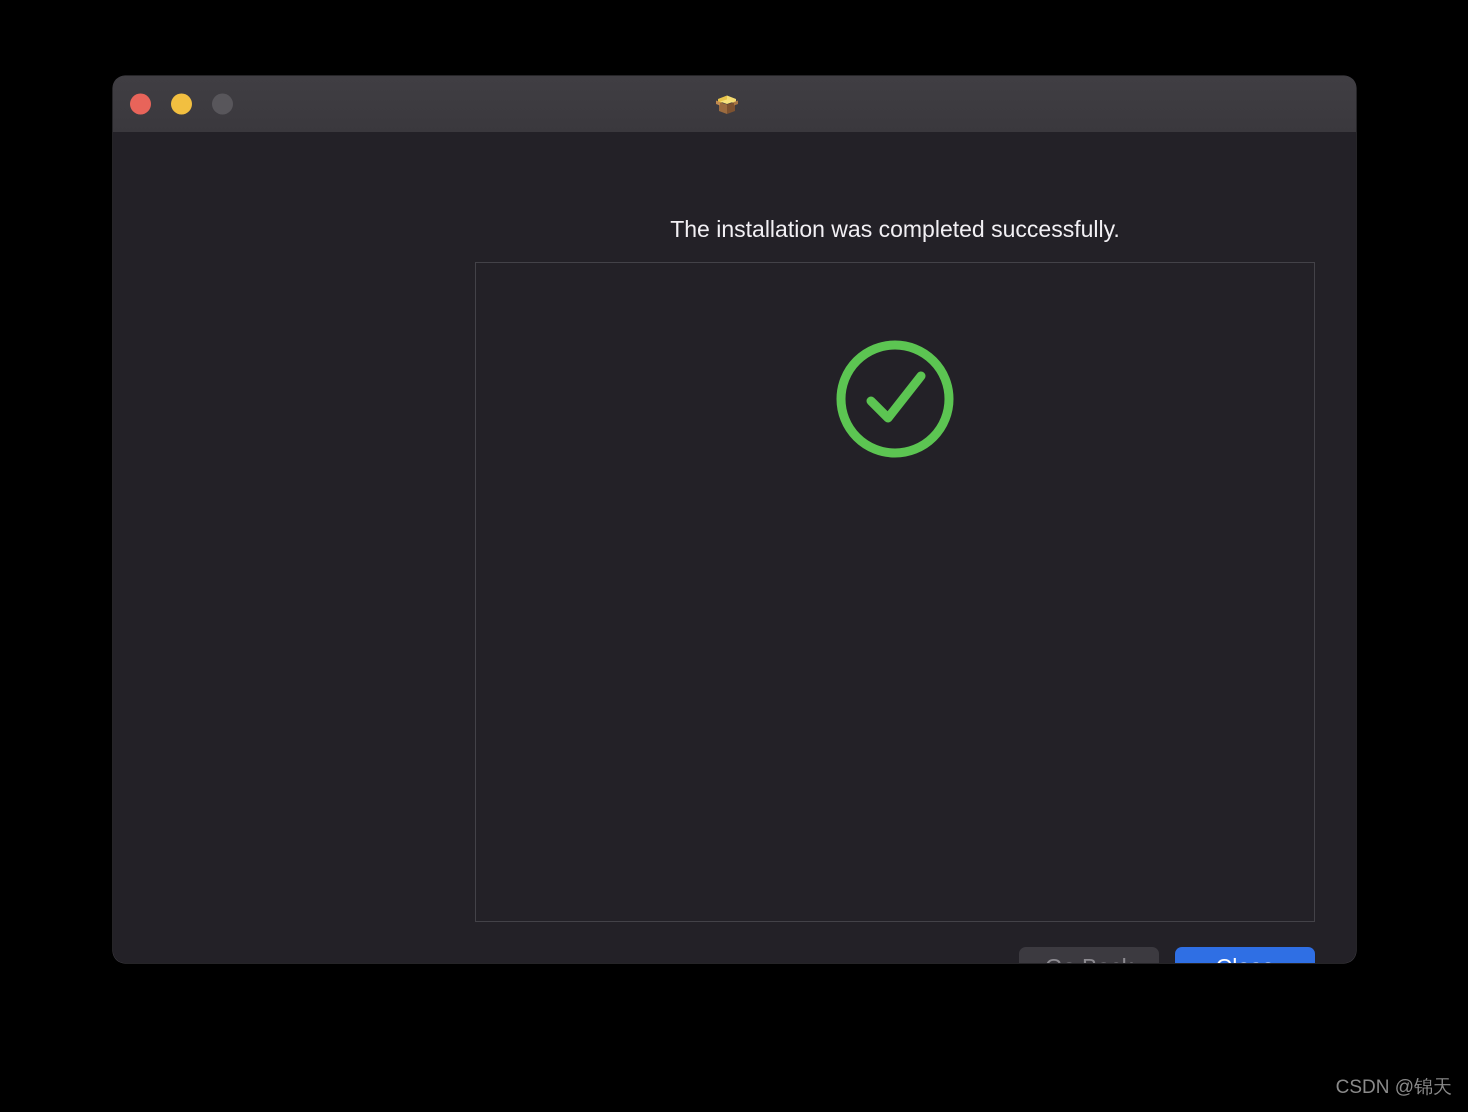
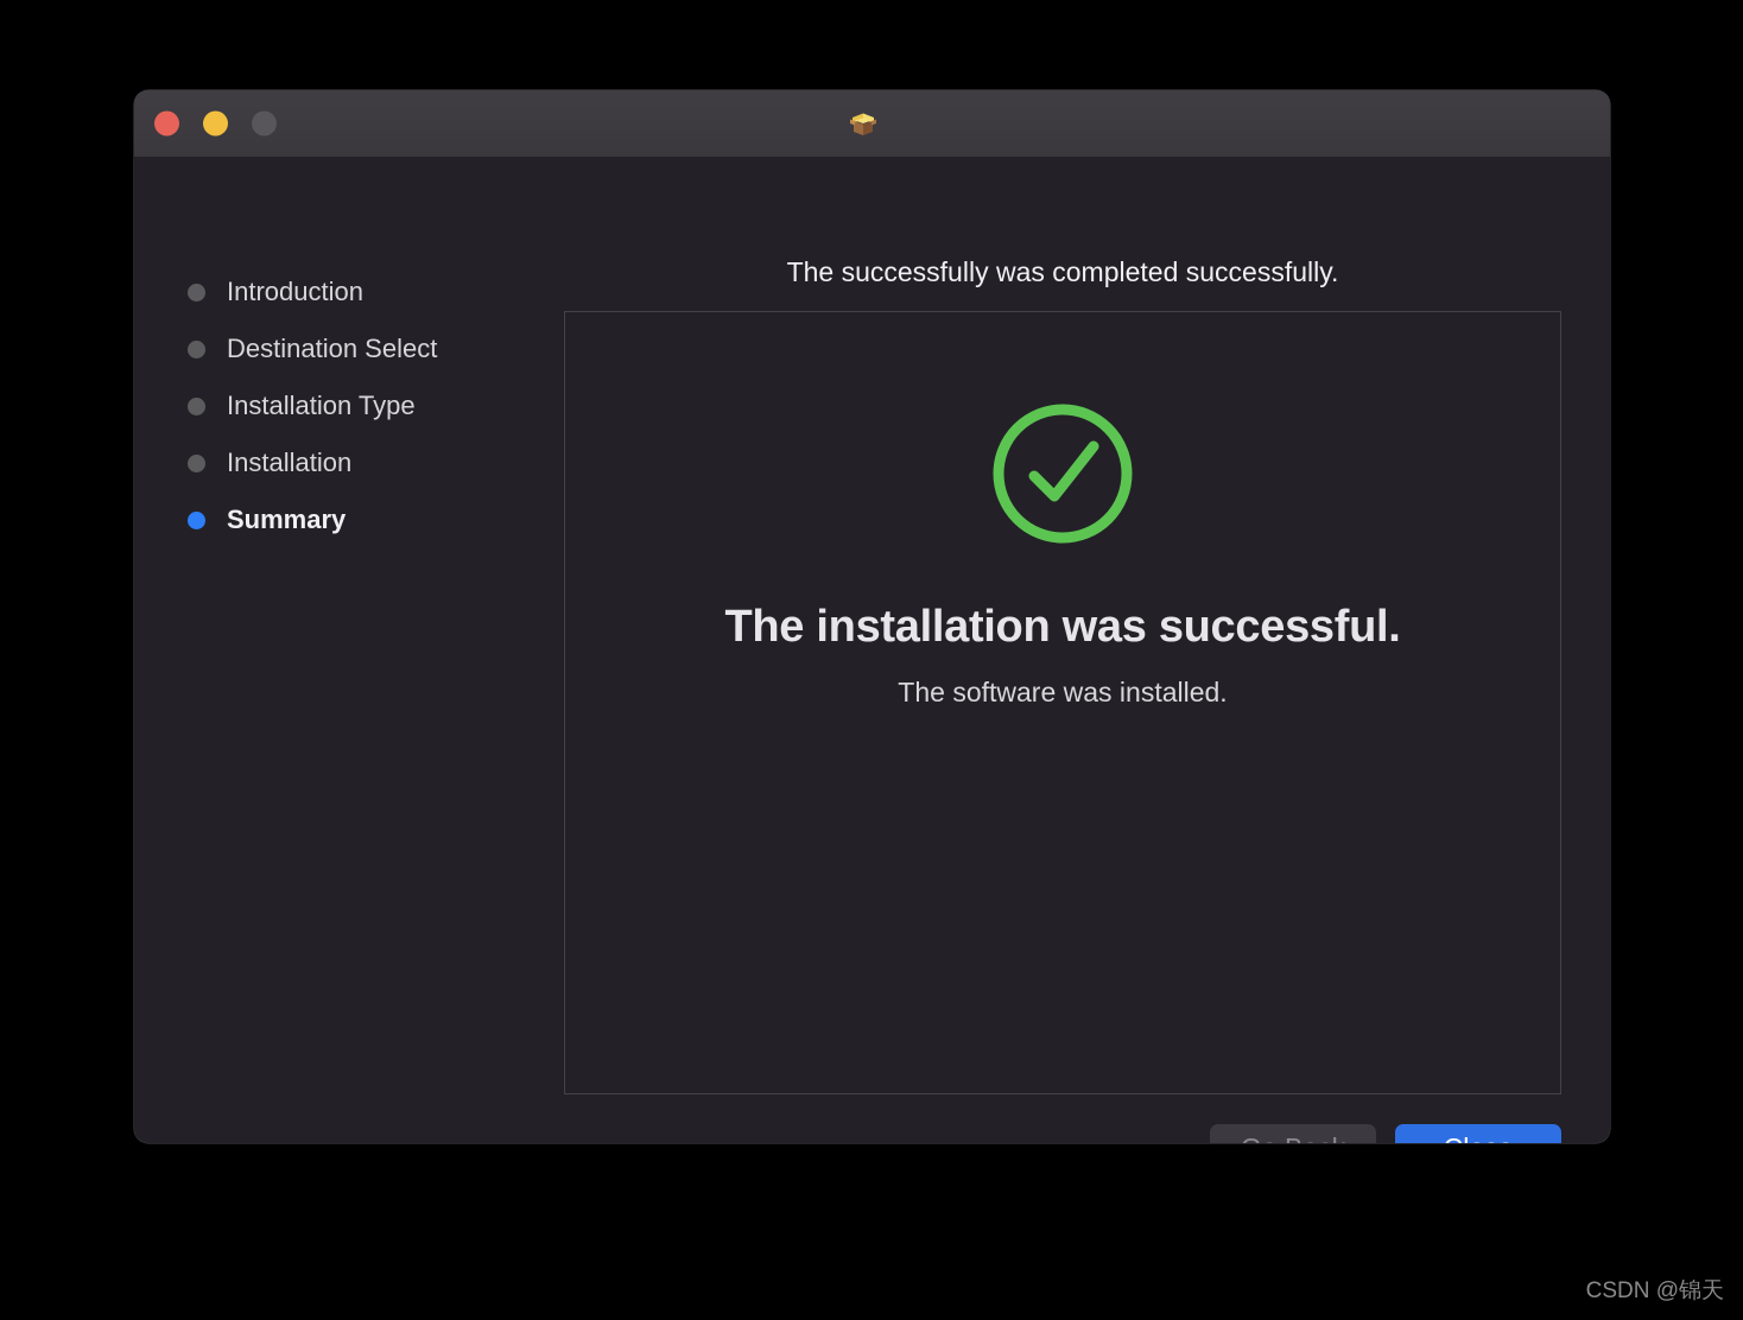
+ Introduction
+ Destination Select
+ Installation Type
+ Installation
+ Summary
- The installation was completed successfully.
+ The successfully was completed successfully.
+ The installation was successful.
+ The software was installed.
  CSDN @锦天
